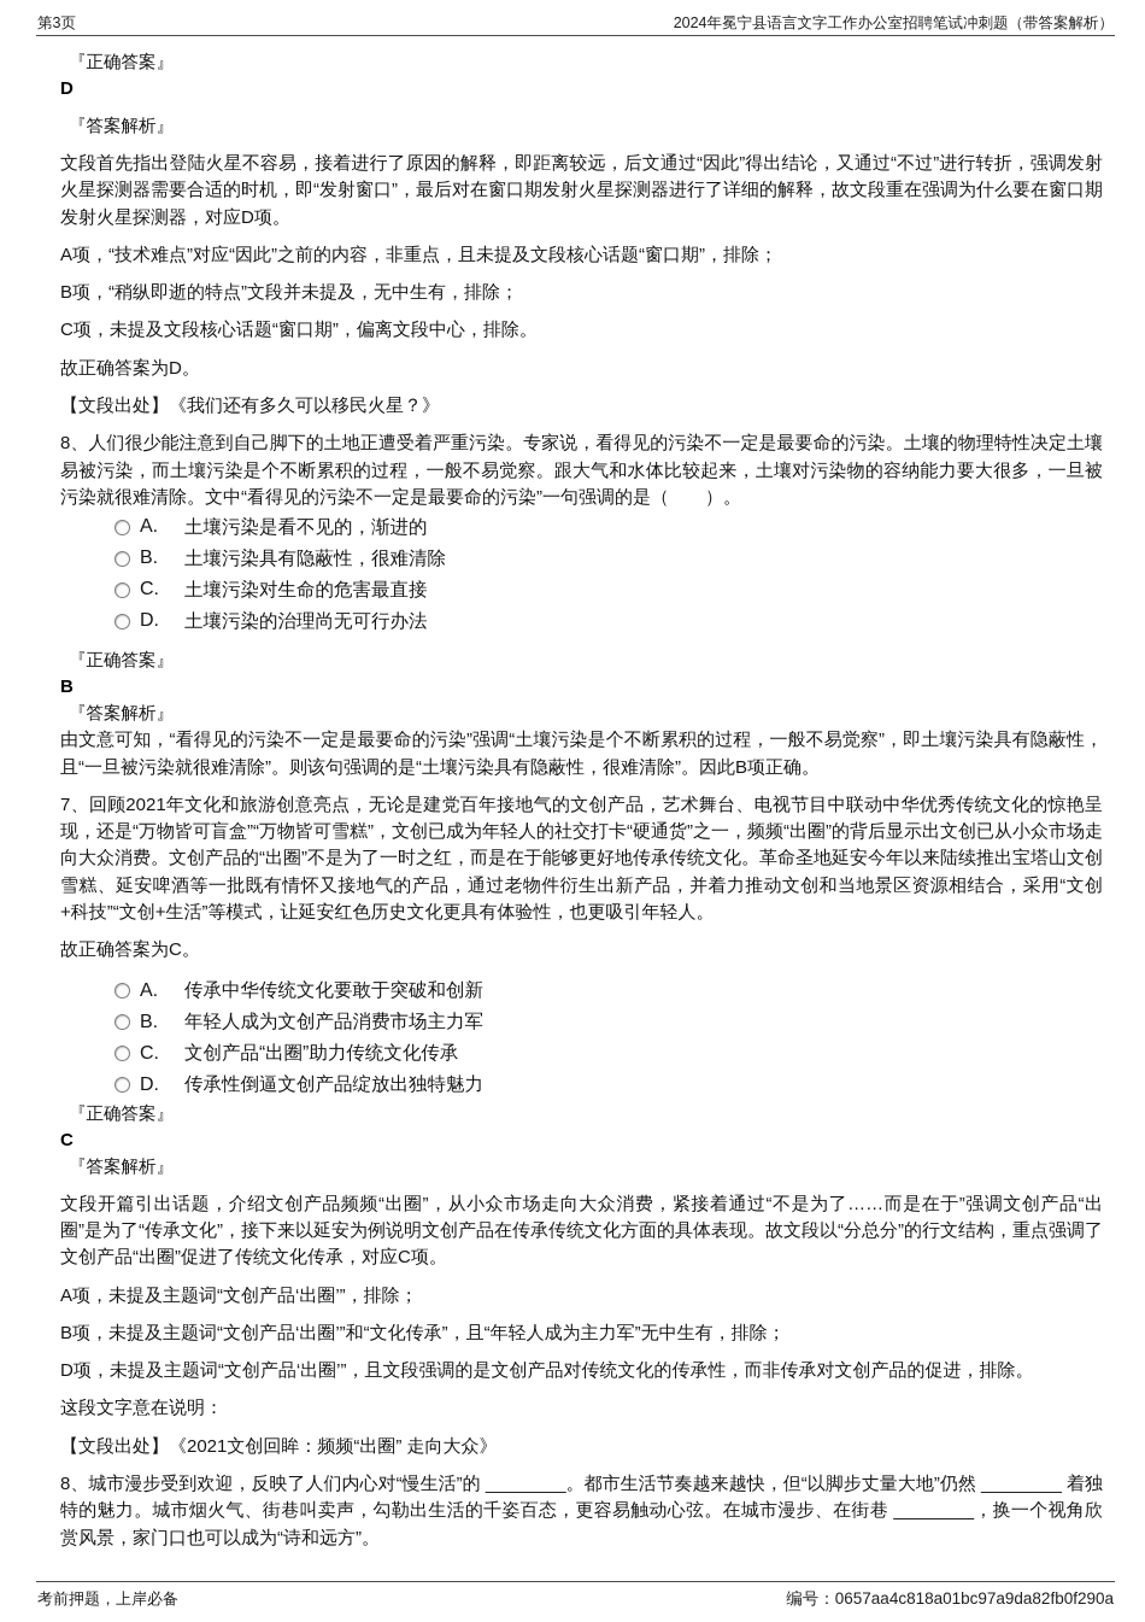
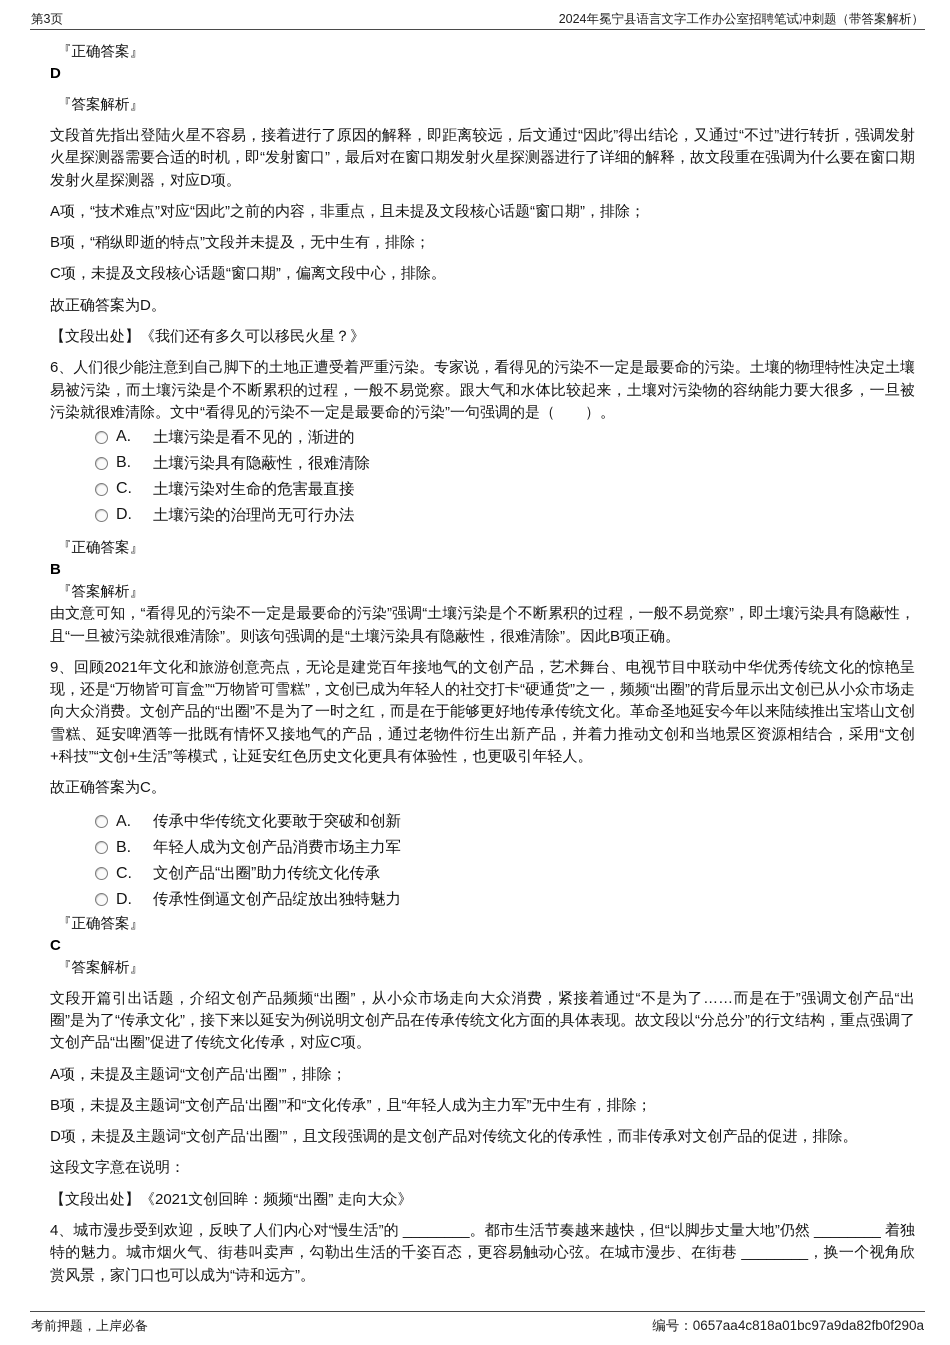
  第3页
  2024年冕宁县语言文字工作办公室招聘笔试冲刺题（带答案解析）
  『正确答案』
  D
  『答案解析』
  文段首先指出登陆火星不容易，接着进行了原因的解释，即距离较远，后文通过“因此”得出结论，又通过“不过”进行转折，强调发射火星探测器需要合适的时机，即“发射窗口”，最后对在窗口期发射火星探测器进行了详细的解释，故文段重在强调为什么要在窗口期发射火星探测器，对应D项。
  A项，“技术难点”对应“因此”之前的内容，非重点，且未提及文段核心话题“窗口期”，排除；
  B项，“稍纵即逝的特点”文段并未提及，无中生有，排除；
  C项，未提及文段核心话题“窗口期”，偏离文段中心，排除。
  故正确答案为D。
  【文段出处】《我们还有多久可以移民火星？》
- 8、人们很少能注意到自己脚下的土地正遭受着严重污染。专家说，看得见的污染不一定是最要命的污染。土壤的物理特性决定土壤易被污染，而土壤污染是个不断累积的过程，一般不易觉察。跟大气和水体比较起来，土壤对污染物的容纳能力要大很多，一旦被污染就很难清除。文中“看得见的污染不一定是最要命的污染”一句强调的是（ ）。
+ 6、人们很少能注意到自己脚下的土地正遭受着严重污染。专家说，看得见的污染不一定是最要命的污染。土壤的物理特性决定土壤易被污染，而土壤污染是个不断累积的过程，一般不易觉察。跟大气和水体比较起来，土壤对污染物的容纳能力要大很多，一旦被污染就很难清除。文中“看得见的污染不一定是最要命的污染”一句强调的是（ ）。
  A.
  土壤污染是看不见的，渐进的
  B.
  土壤污染具有隐蔽性，很难清除
  C.
  土壤污染对生命的危害最直接
  D.
  土壤污染的治理尚无可行办法
  『正确答案』
  B
  『答案解析』
  由文意可知，“看得见的污染不一定是最要命的污染”强调“土壤污染是个不断累积的过程，一般不易觉察”，即土壤污染具有隐蔽性，且“一旦被污染就很难清除”。则该句强调的是“土壤污染具有隐蔽性，很难清除”。因此B项正确。
- 7、回顾2021年文化和旅游创意亮点，无论是建党百年接地气的文创产品，艺术舞台、电视节目中联动中华优秀传统文化的惊艳呈现，还是“万物皆可盲盒”“万物皆可雪糕”，文创已成为年轻人的社交打卡“硬通货”之一，频频“出圈”的背后显示出文创已从小众市场走向大众消费。文创产品的“出圈”不是为了一时之红，而是在于能够更好地传承传统文化。革命圣地延安今年以来陆续推出宝塔山文创雪糕、延安啤酒等一批既有情怀又接地气的产品，通过老物件衍生出新产品，并着力推动文创和当地景区资源相结合，采用“文创+科技”“文创+生活”等模式，让延安红色历史文化更具有体验性，也更吸引年轻人。
+ 9、回顾2021年文化和旅游创意亮点，无论是建党百年接地气的文创产品，艺术舞台、电视节目中联动中华优秀传统文化的惊艳呈现，还是“万物皆可盲盒”“万物皆可雪糕”，文创已成为年轻人的社交打卡“硬通货”之一，频频“出圈”的背后显示出文创已从小众市场走向大众消费。文创产品的“出圈”不是为了一时之红，而是在于能够更好地传承传统文化。革命圣地延安今年以来陆续推出宝塔山文创雪糕、延安啤酒等一批既有情怀又接地气的产品，通过老物件衍生出新产品，并着力推动文创和当地景区资源相结合，采用“文创+科技”“文创+生活”等模式，让延安红色历史文化更具有体验性，也更吸引年轻人。
  故正确答案为C。
  A.
  传承中华传统文化要敢于突破和创新
  B.
  年轻人成为文创产品消费市场主力军
  C.
  文创产品“出圈”助力传统文化传承
  D.
  传承性倒逼文创产品绽放出独特魅力
  『正确答案』
  C
  『答案解析』
  文段开篇引出话题，介绍文创产品频频“出圈”，从小众市场走向大众消费，紧接着通过“不是为了……而是在于”强调文创产品“出圈”是为了“传承文化”，接下来以延安为例说明文创产品在传承传统文化方面的具体表现。故文段以“分总分”的行文结构，重点强调了文创产品“出圈”促进了传统文化传承，对应C项。
  A项，未提及主题词“文创产品‘出圈’”，排除；
  B项，未提及主题词“文创产品‘出圈’”和“文化传承”，且“年轻人成为主力军”无中生有，排除；
  D项，未提及主题词“文创产品‘出圈’”，且文段强调的是文创产品对传统文化的传承性，而非传承对文创产品的促进，排除。
  这段文字意在说明：
  【文段出处】《2021文创回眸：频频“出圈” 走向大众》
- 8、城市漫步受到欢迎，反映了人们内心对“慢生活”的 ________。都市生活节奏越来越快，但“以脚步丈量大地”仍然 ________ 着独特的魅力。城市烟火气、街巷叫卖声，勾勒出生活的千姿百态，更容易触动心弦。在城市漫步、在街巷 ________，换一个视角欣赏风景，家门口也可以成为“诗和远方”。
+ 4、城市漫步受到欢迎，反映了人们内心对“慢生活”的 ________。都市生活节奏越来越快，但“以脚步丈量大地”仍然 ________ 着独特的魅力。城市烟火气、街巷叫卖声，勾勒出生活的千姿百态，更容易触动心弦。在城市漫步、在街巷 ________，换一个视角欣赏风景，家门口也可以成为“诗和远方”。
  考前押题，上岸必备
  编号：0657aa4c818a01bc97a9da82fb0f290a
